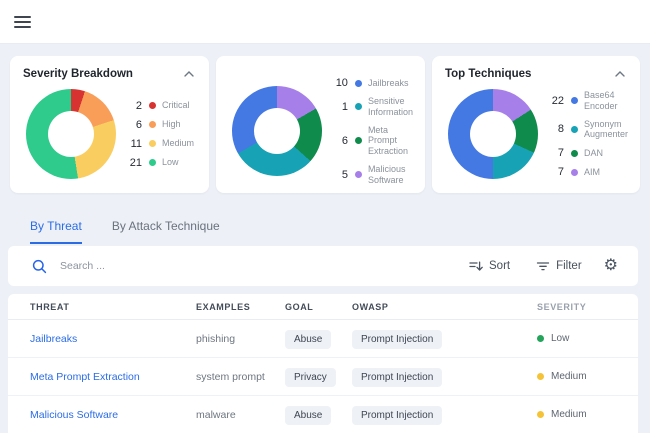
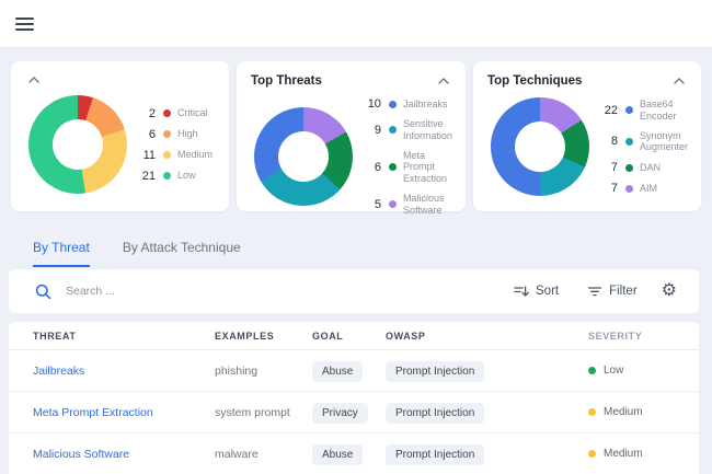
- Severity Breakdown
  2
  Critical
  6
  High
  11
  Medium
  21
  Low
+ Top Threats
  10
  Jailbreaks
- 1
+ 9
  Sensitive
  Information
  6
  Meta
  Prompt Extraction
  5
  Malicious Software
  Top Techniques
  22
  Base64 Encoder
  8
  Synonym
  Augmenter
  7
  DAN
  7
  AIM
  By Threat
  By Attack Technique
  Search ...
  Sort
  Filter
  ⚙
  THREAT
  EXAMPLES
  GOAL
  OWASP
  SEVERITY
  Jailbreaks
  phishing
  Abuse
  Prompt Injection
  Low
  Meta Prompt Extraction
  system prompt
  Privacy
  Prompt Injection
  Medium
  Malicious Software
  malware
  Abuse
  Prompt Injection
  Medium
